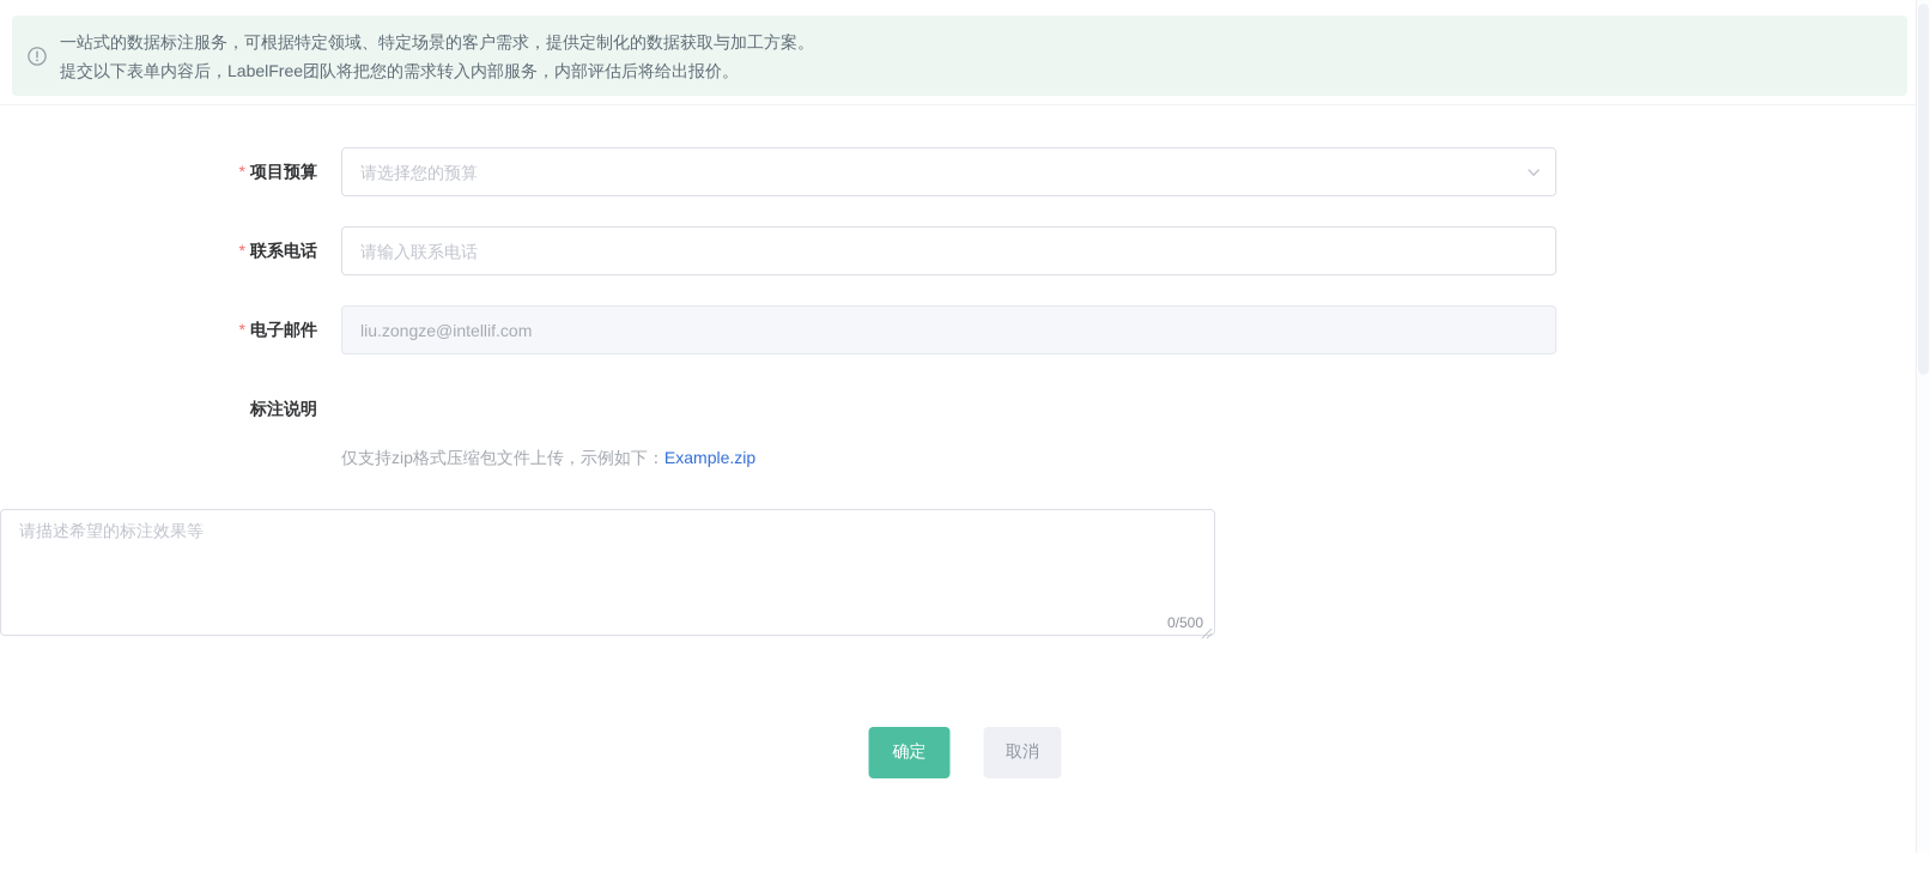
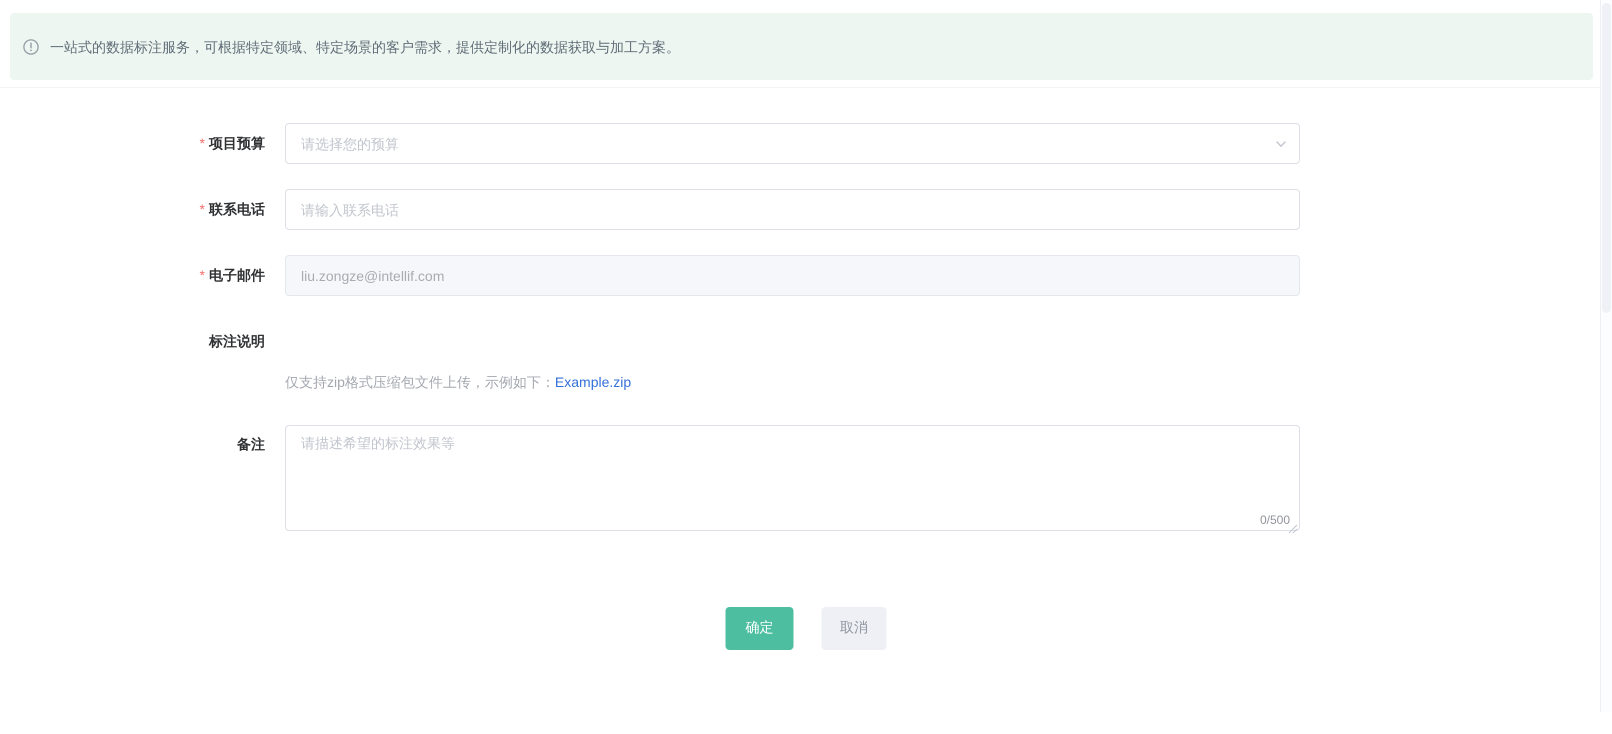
  一站式的数据标注服务，可根据特定领域、特定场景的客户需求，提供定制化的数据获取与加工方案。
- 提交以下表单内容后，LabelFree团队将把您的需求转入内部服务，内部评估后将给出报价。
  * 项目预算
  请选择您的预算
  * 联系电话
  请输入联系电话
  * 电子邮件
  liu.zongze@intellif.com
  标注说明
  仅支持zip格式压缩包文件上传，示例如下：Example.zip
+ 备注
  请描述希望的标注效果等
  0/500
  确定
  取消
